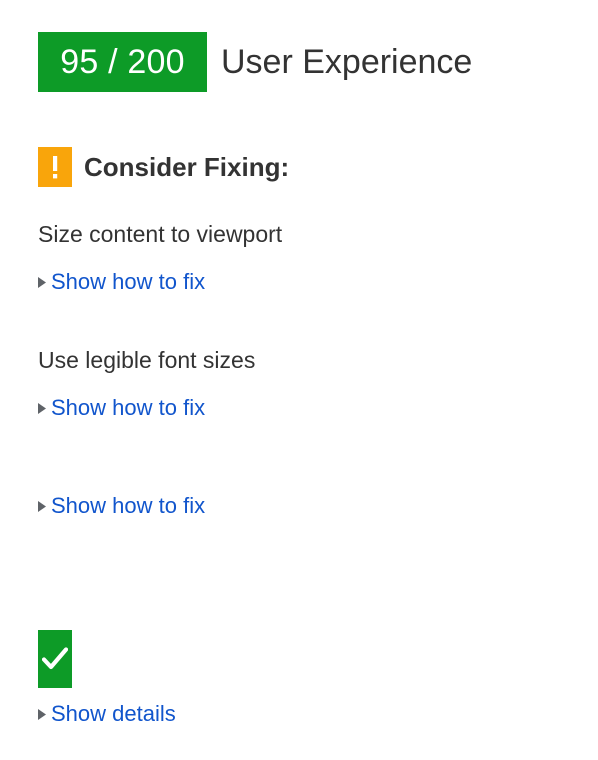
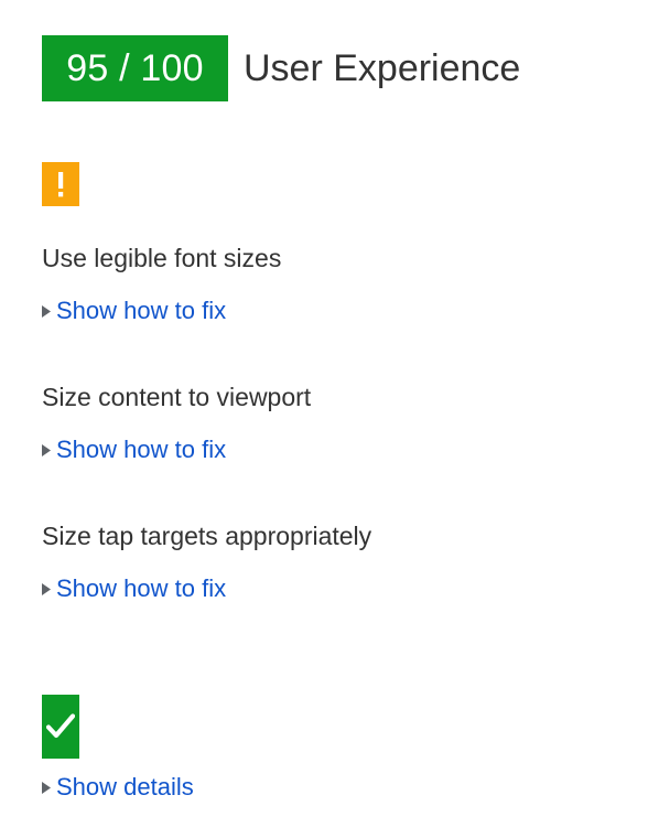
- 95 / 200
+ 95 / 100
  User Experience
- Consider Fixing:
- Size content to viewport
+ Use legible font sizes
  Show how to fix
- Use legible font sizes
+ Size content to viewport
  Show how to fix
+ Size tap targets appropriately
  Show how to fix
  Show details
